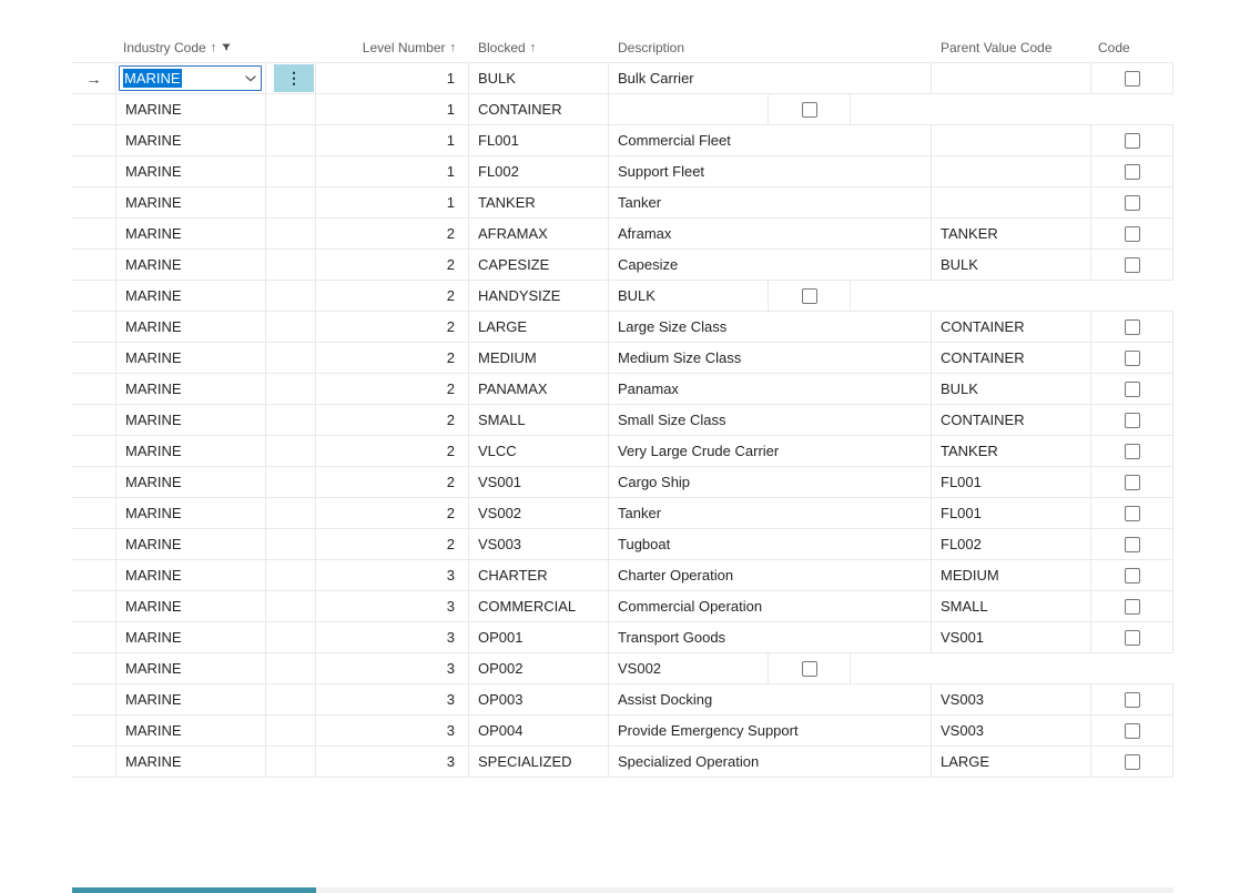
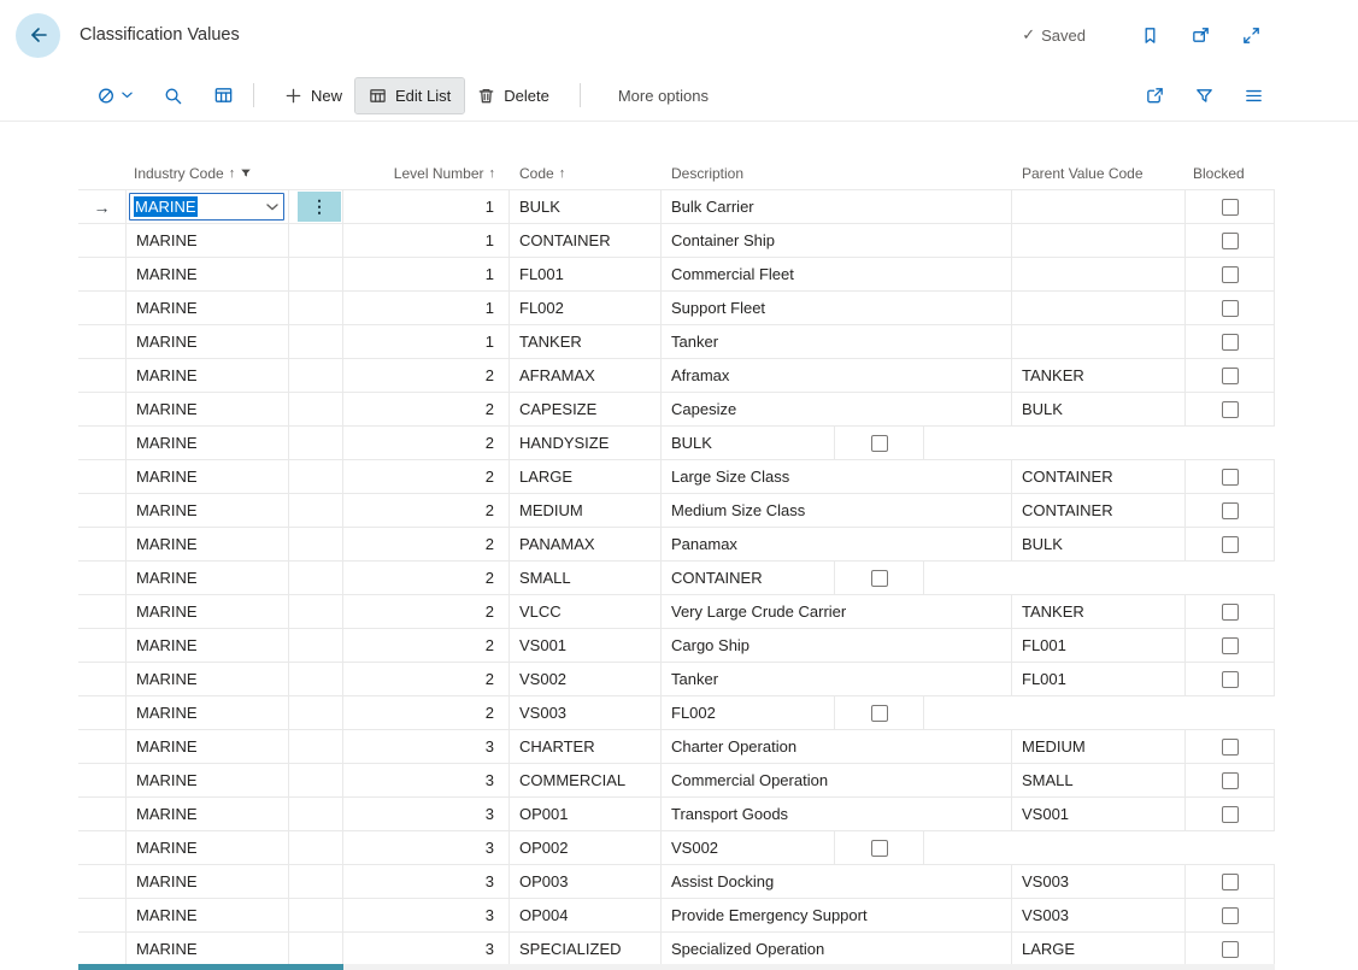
+ Classification Values
+ ✓
+ Saved
+ New
+ Edit List
+ Delete
+ More options
  Industry Code
  ↑
  Level Number
  ↑
- Blocked
+ Code
  ↑
  Description
  Parent Value Code
- Code
+ Blocked
  →
  MARINE
  ⋮
  1
  BULK
  Bulk Carrier
  MARINE
  1
  CONTAINER
+ Container Ship
  MARINE
  1
  FL001
  Commercial Fleet
  MARINE
  1
  FL002
  Support Fleet
  MARINE
  1
  TANKER
  Tanker
  MARINE
  2
  AFRAMAX
  Aframax
  TANKER
  MARINE
  2
  CAPESIZE
  Capesize
  BULK
  MARINE
  2
  HANDYSIZE
  BULK
  MARINE
  2
  LARGE
  Large Size Class
  CONTAINER
  MARINE
  2
  MEDIUM
  Medium Size Class
  CONTAINER
  MARINE
  2
  PANAMAX
  Panamax
  BULK
  MARINE
  2
  SMALL
- Small Size Class
  CONTAINER
  MARINE
  2
  VLCC
  Very Large Crude Carrier
  TANKER
  MARINE
  2
  VS001
  Cargo Ship
  FL001
  MARINE
  2
  VS002
  Tanker
  FL001
  MARINE
  2
  VS003
- Tugboat
  FL002
  MARINE
  3
  CHARTER
  Charter Operation
  MEDIUM
  MARINE
  3
  COMMERCIAL
  Commercial Operation
  SMALL
  MARINE
  3
  OP001
  Transport Goods
  VS001
  MARINE
  3
  OP002
  VS002
  MARINE
  3
  OP003
  Assist Docking
  VS003
  MARINE
  3
  OP004
  Provide Emergency Support
  VS003
  MARINE
  3
  SPECIALIZED
  Specialized Operation
  LARGE
